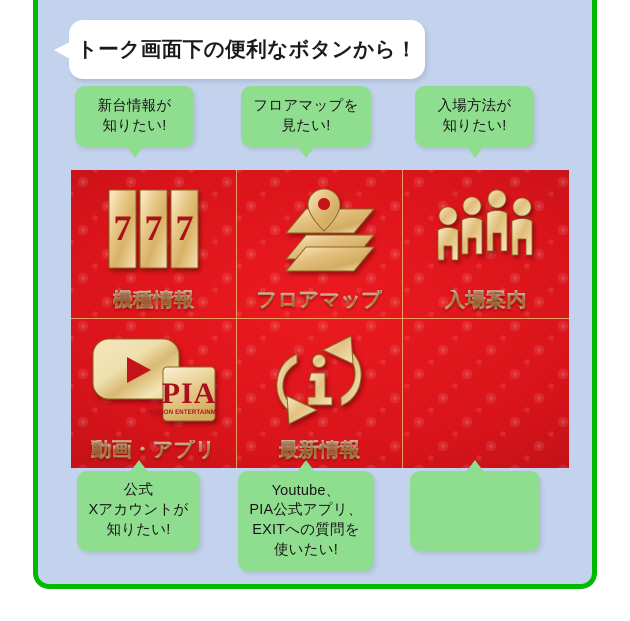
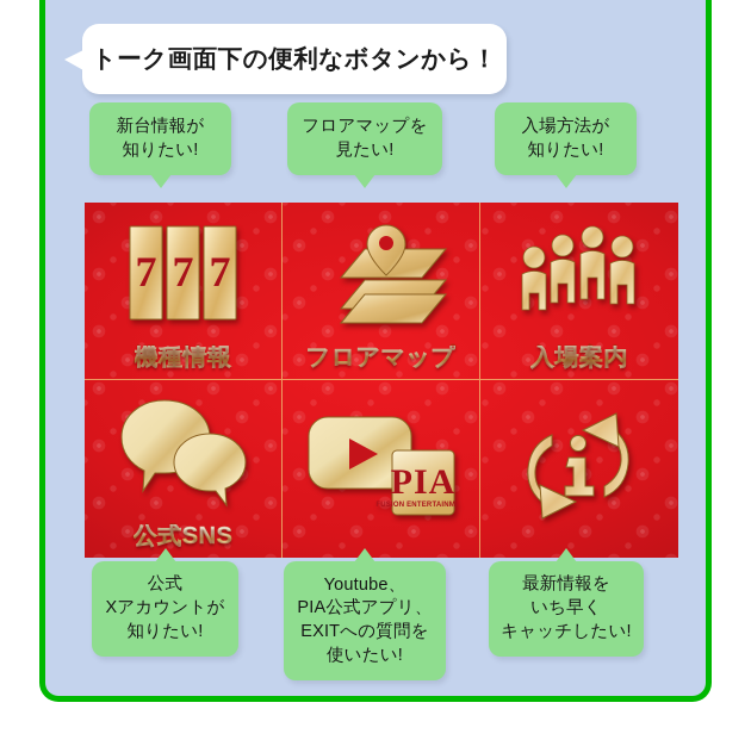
  トーク画面下の便利なボタンから！
  新台情報が
  知りたい!
  フロアマップを
  見たい!
  入場方法が
  知りたい!
  7
  7
  7
  機種情報
  フロアマップ
  入場案内
+ 公式SNS
  PIA
- 動画・アプリ
- 最新情報
  公式
  Xアカウントが
  知りたい!
  Youtube、
  PIA公式アプリ、
  EXITへの質問を
  使いたい!
+ 最新情報を
+ いち早く
+ キャッチしたい!
